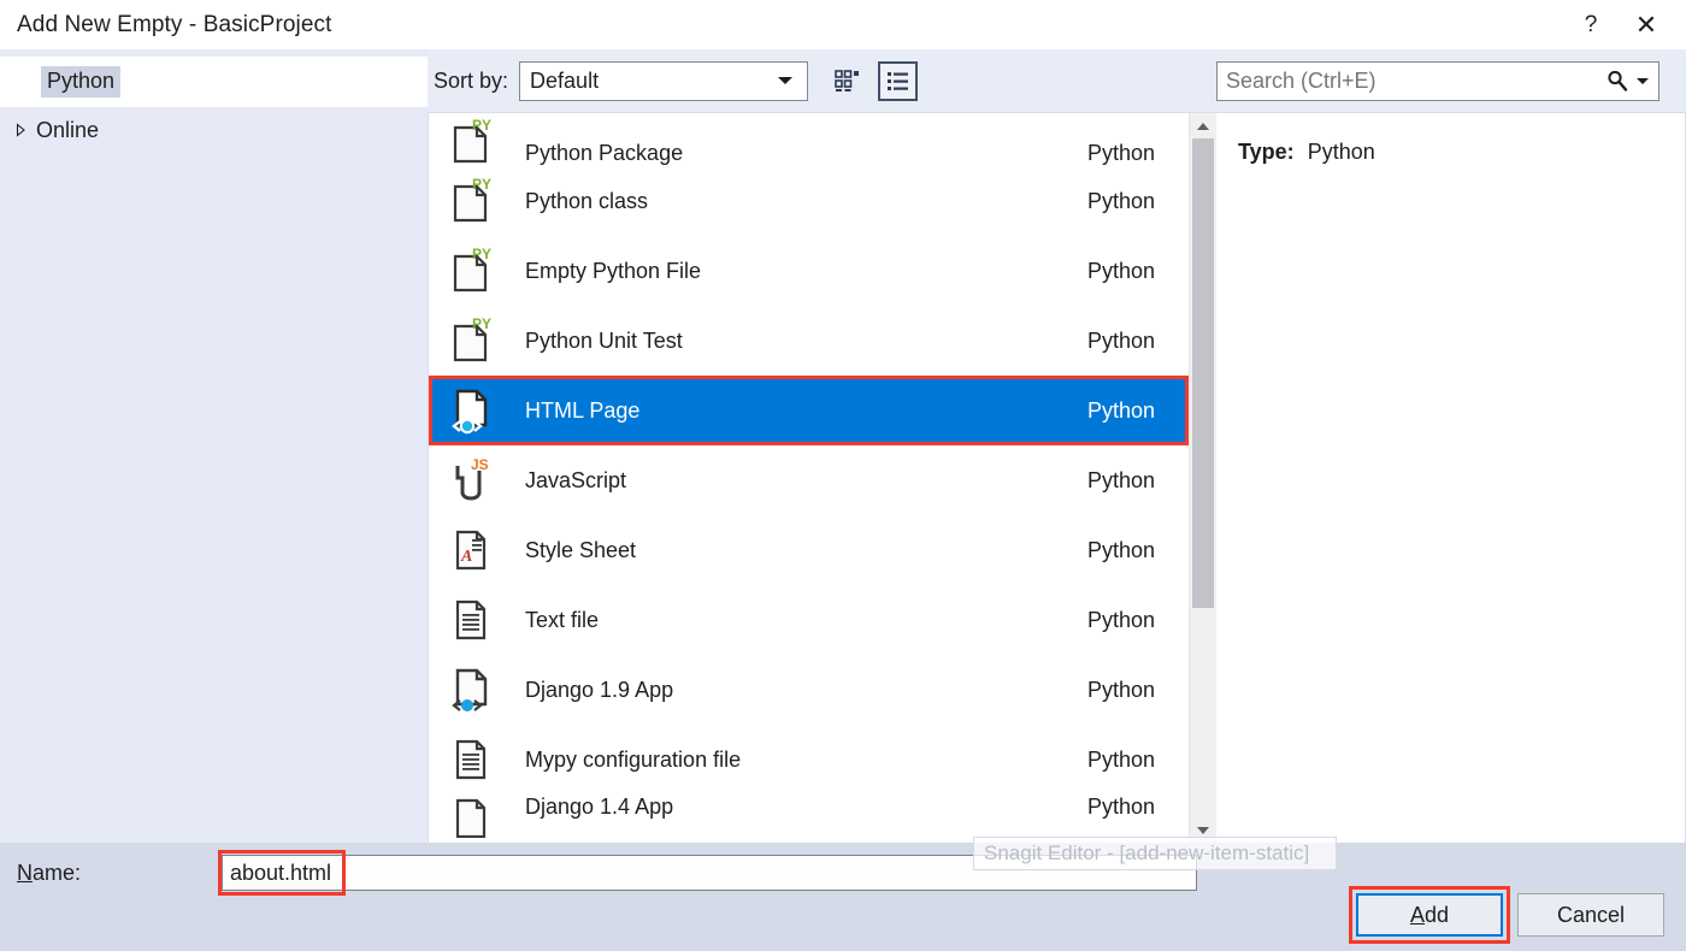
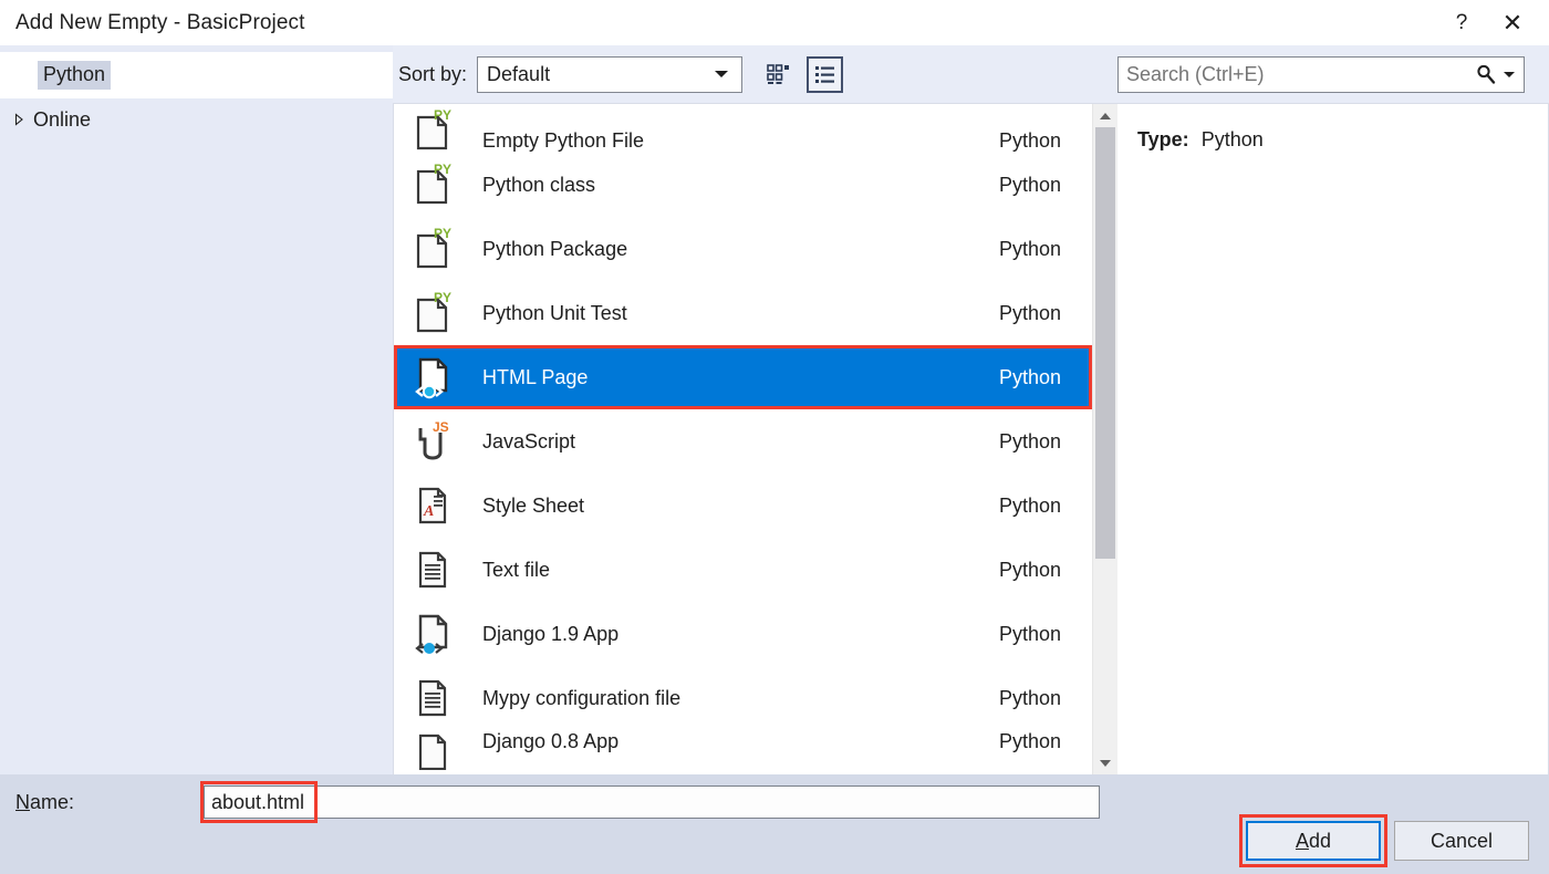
  Add New Empty - BasicProject
  ?
  ✕
  Python
  Online
  Sort by:
  Default
  PY
- Python Package
+ Empty Python File
  Python
  PY
  Python class
  Python
  PY
- Empty Python File
+ Python Package
  Python
  PY
  Python Unit Test
  Python
  HTML Page
  Python
  JS
  JavaScript
  Python
  A
  Style Sheet
  Python
  Text file
  Python
  Django 1.9 App
  Python
  Mypy configuration file
  Python
- Django 1.4 App
+ Django 0.8 App
  Python
  Search (Ctrl+E)
  Type: Python
- Snagit Editor - [add-new-item-static]
  Name:
  about.html
  A
  dd
  Cancel
